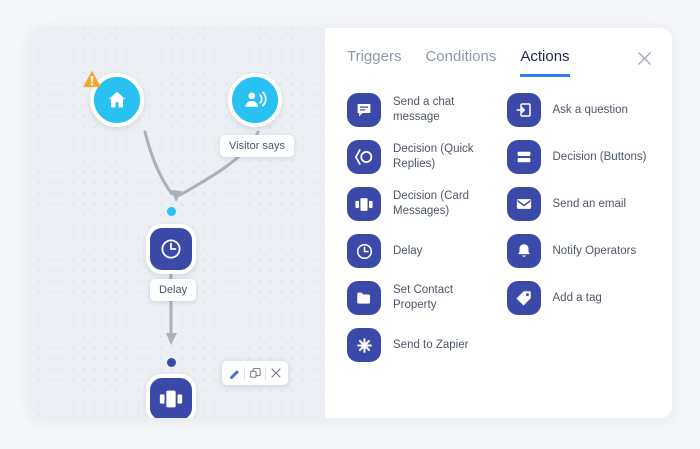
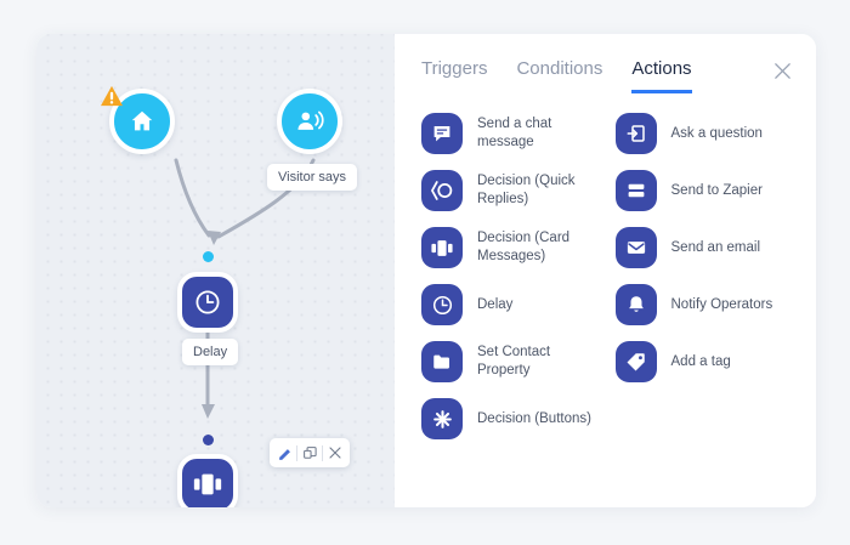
  Visitor says
  Delay
  Triggers
  Conditions
  Actions
  Send a chat message
  Ask a question
  Decision (Quick Replies)
- Decision (Buttons)
+ Send to Zapier
  Decision (Card Messages)
  Send an email
  Delay
  Notify Operators
  Set Contact Property
  Add a tag
- Send to Zapier
+ Decision (Buttons)
